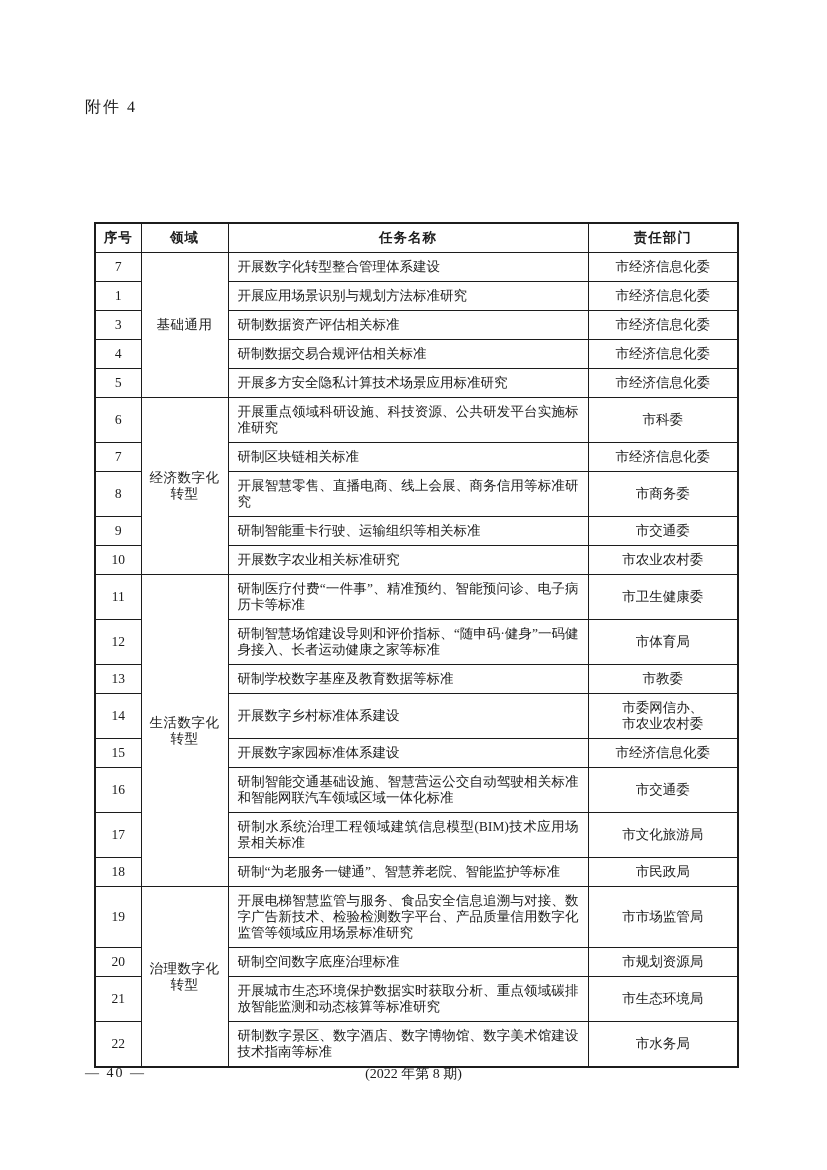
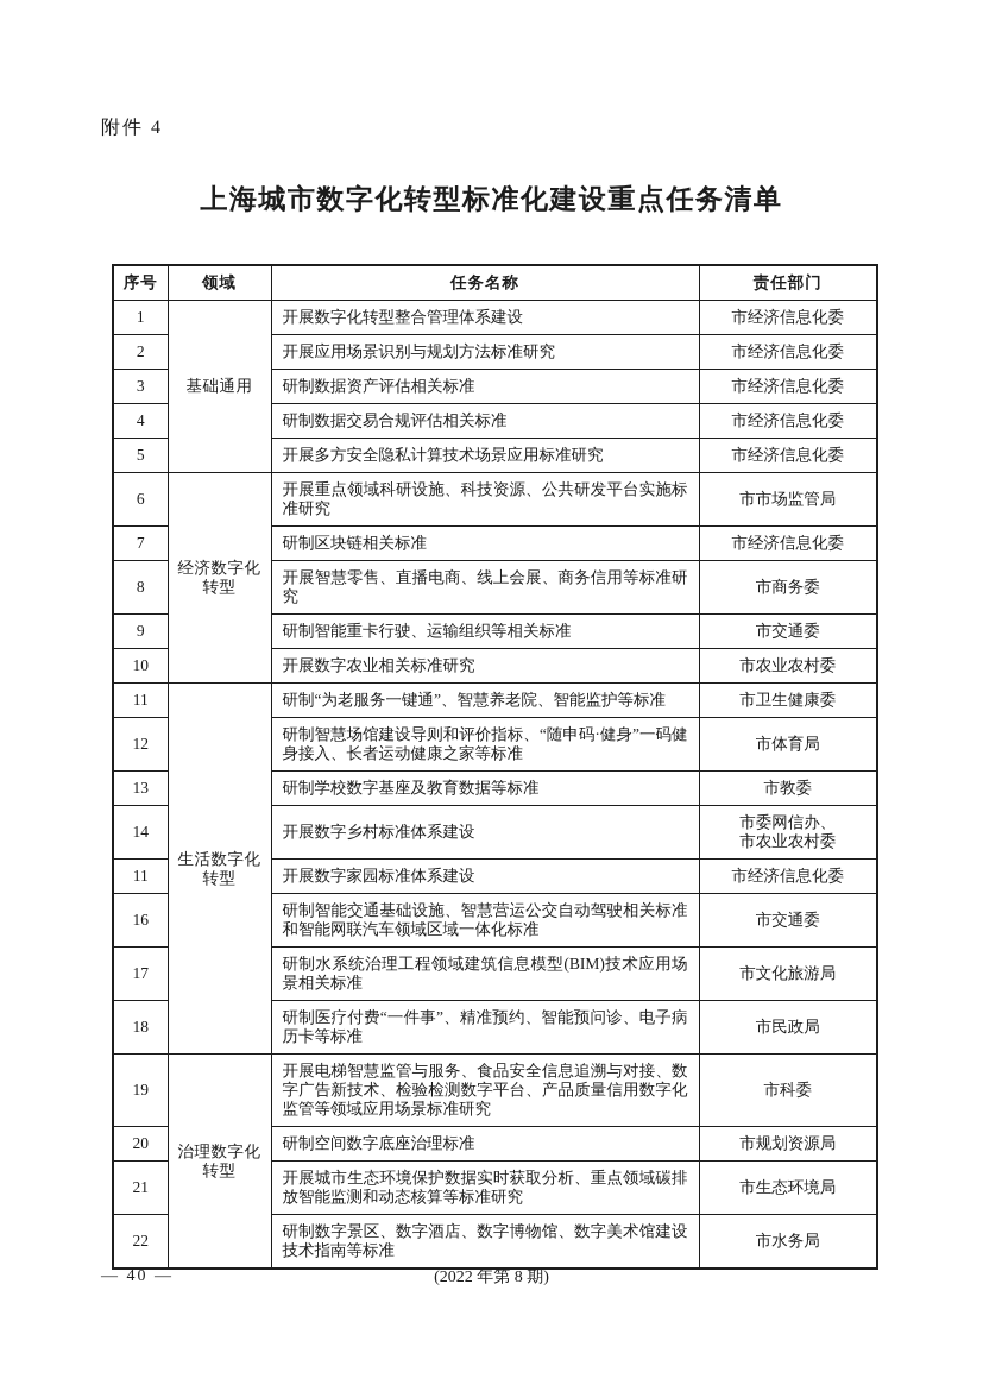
  附件 4
+ 上海城市数字化转型标准化建设重点任务清单
  序号	领域	任务名称	责任部门
- 7	基础通用	开展数字化转型整合管理体系建设	市经济信息化委
+ 1	基础通用	开展数字化转型整合管理体系建设	市经济信息化委
- 1	开展应用场景识别与规划方法标准研究	市经济信息化委
+ 2	开展应用场景识别与规划方法标准研究	市经济信息化委
  3	研制数据资产评估相关标准	市经济信息化委
  4	研制数据交易合规评估相关标准	市经济信息化委
  5	开展多方安全隐私计算技术场景应用标准研究	市经济信息化委
- 6	经济数字化转型	开展重点领域科研设施、科技资源、公共研发平台实施标准研究	市科委
+ 6	经济数字化转型	开展重点领域科研设施、科技资源、公共研发平台实施标准研究	市市场监管局
  7	研制区块链相关标准	市经济信息化委
  8	开展智慧零售、直播电商、线上会展、商务信用等标准研究	市商务委
  9	研制智能重卡行驶、运输组织等相关标准	市交通委
  10	开展数字农业相关标准研究	市农业农村委
- 11	生活数字化转型	研制医疗付费“一件事”、精准预约、智能预问诊、电子病历卡等标准	市卫生健康委
+ 11	生活数字化转型	研制“为老服务一键通”、智慧养老院、智能监护等标准	市卫生健康委
  12	研制智慧场馆建设导则和评价指标、“随申码·健身”一码健身接入、长者运动健康之家等标准	市体育局
  13	研制学校数字基座及教育数据等标准	市教委
  14	开展数字乡村标准体系建设	市委网信办、 市农业农村委
- 15	开展数字家园标准体系建设	市经济信息化委
+ 11	开展数字家园标准体系建设	市经济信息化委
  16	研制智能交通基础设施、智慧营运公交自动驾驶相关标准和智能网联汽车领域区域一体化标准	市交通委
  17	研制水系统治理工程领域建筑信息模型(BIM)技术应用场景相关标准	市文化旅游局
- 18	研制“为老服务一键通”、智慧养老院、智能监护等标准	市民政局
+ 18	研制医疗付费“一件事”、精准预约、智能预问诊、电子病历卡等标准	市民政局
- 19	治理数字化转型	开展电梯智慧监管与服务、食品安全信息追溯与对接、数字广告新技术、检验检测数字平台、产品质量信用数字化监管等领域应用场景标准研究	市市场监管局
+ 19	治理数字化转型	开展电梯智慧监管与服务、食品安全信息追溯与对接、数字广告新技术、检验检测数字平台、产品质量信用数字化监管等领域应用场景标准研究	市科委
  20	研制空间数字底座治理标准	市规划资源局
  21	开展城市生态环境保护数据实时获取分析、重点领域碳排放智能监测和动态核算等标准研究	市生态环境局
  22	研制数字景区、数字酒店、数字博物馆、数字美术馆建设技术指南等标准	市水务局
  — 40 —
  (2022 年第 8 期)
